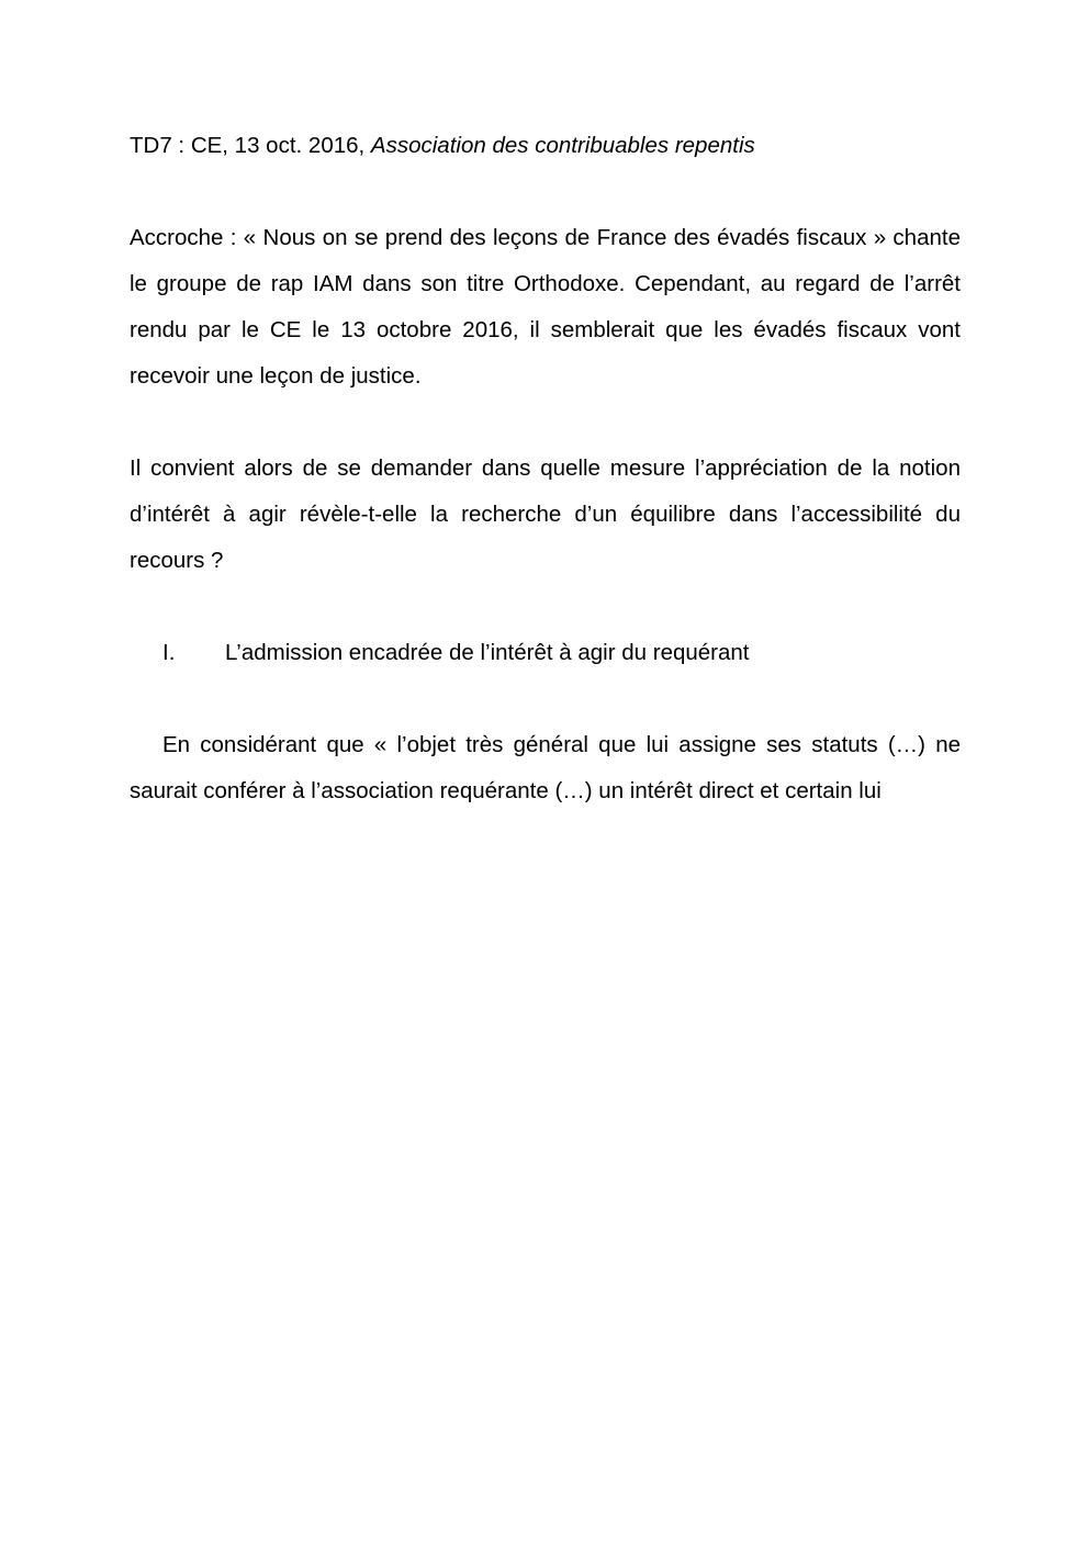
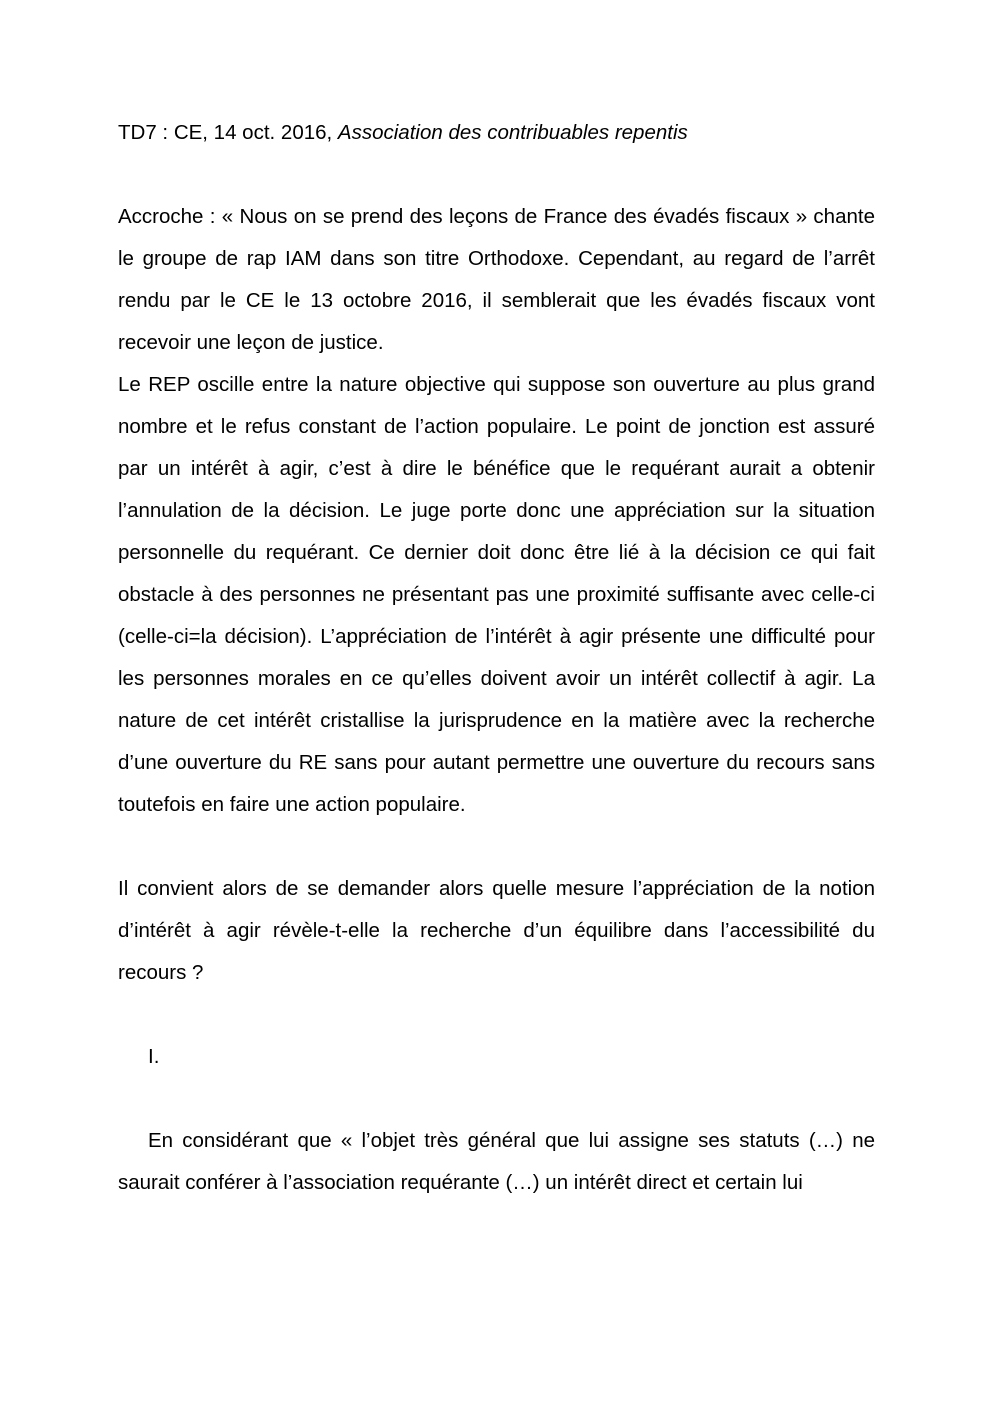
- TD7 : CE, 13 oct. 2016, Association des contribuables repentis
+ TD7 : CE, 14 oct. 2016, Association des contribuables repentis
  Accroche : « Nous on se prend des leçons de France des évadés fiscaux » chante le groupe de rap IAM dans son titre Orthodoxe. Cependant, au regard de l’arrêt rendu par le CE le 13 octobre 2016, il semblerait que les évadés fiscaux vont recevoir une leçon de justice.
+ Le REP oscille entre la nature objective qui suppose son ouverture au plus grand nombre et le refus constant de l’action populaire. Le point de jonction est assuré par un intérêt à agir, c’est à dire le bénéfice que le requérant aurait a obtenir l’annulation de la décision. Le juge porte donc une appréciation sur la situation personnelle du requérant. Ce dernier doit donc être lié à la décision ce qui fait obstacle à des personnes ne présentant pas une proximité suffisante avec celle-ci (celle-ci=la décision). L’appréciation de l’intérêt à agir présente une difficulté pour les personnes morales en ce qu’elles doivent avoir un intérêt collectif à agir. La nature de cet intérêt cristallise la jurisprudence en la matière avec la recherche d’une ouverture du RE sans pour autant permettre une ouverture du recours sans toutefois en faire une action populaire.
- Il convient alors de se demander dans quelle mesure l’appréciation de la notion d’intérêt à agir révèle-t-elle la recherche d’un équilibre dans l’accessibilité du recours ?
+ Il convient alors de se demander alors quelle mesure l’appréciation de la notion d’intérêt à agir révèle-t-elle la recherche d’un équilibre dans l’accessibilité du recours ?
  I.
- L’admission encadrée de l’intérêt à agir du requérant
  En considérant que « l’objet très général que lui assigne ses statuts (…) ne saurait conférer à l’association requérante (…) un intérêt direct et certain lui
